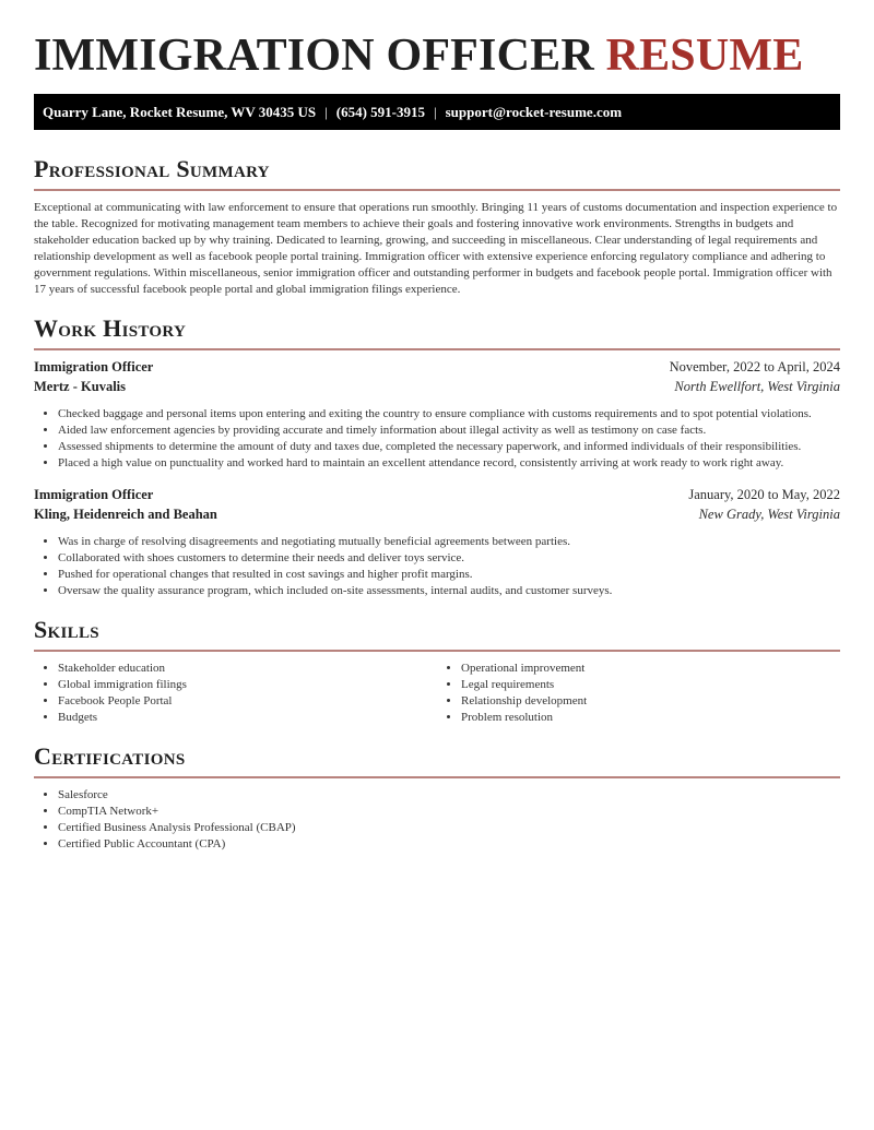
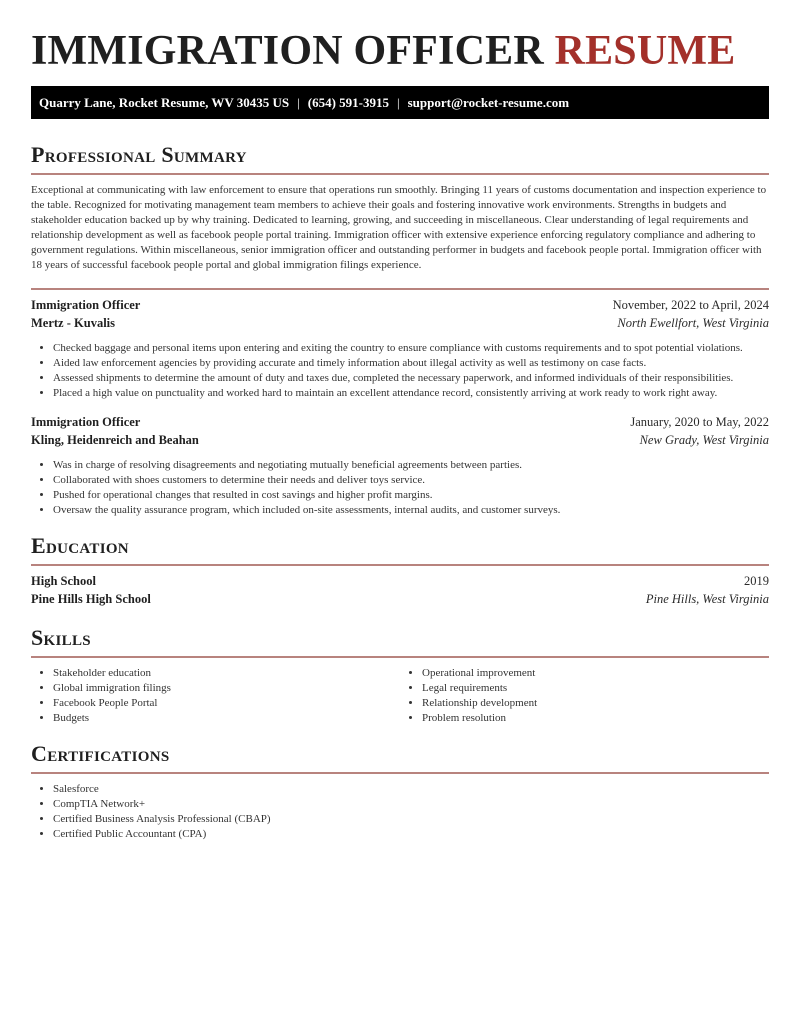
  IMMIGRATION OFFICER RESUME
  Quarry Lane, Rocket Resume, WV 30435 US
  |
  (654) 591-3915
  |
  support@rocket-resume.com
  Professional Summary
- Exceptional at communicating with law enforcement to ensure that operations run smoothly. Bringing 11 years of customs documentation and inspection experience to the table. Recognized for motivating management team members to achieve their goals and fostering innovative work environments. Strengths in budgets and stakeholder education backed up by why training. Dedicated to learning, growing, and succeeding in miscellaneous. Clear understanding of legal requirements and relationship development as well as facebook people portal training. Immigration officer with extensive experience enforcing regulatory compliance and adhering to government regulations. Within miscellaneous, senior immigration officer and outstanding performer in budgets and facebook people portal. Immigration officer with 17 years of successful facebook people portal and global immigration filings experience.
+ Exceptional at communicating with law enforcement to ensure that operations run smoothly. Bringing 11 years of customs documentation and inspection experience to the table. Recognized for motivating management team members to achieve their goals and fostering innovative work environments. Strengths in budgets and stakeholder education backed up by why training. Dedicated to learning, growing, and succeeding in miscellaneous. Clear understanding of legal requirements and relationship development as well as facebook people portal training. Immigration officer with extensive experience enforcing regulatory compliance and adhering to government regulations. Within miscellaneous, senior immigration officer and outstanding performer in budgets and facebook people portal. Immigration officer with 18 years of successful facebook people portal and global immigration filings experience.
- Work History
  Immigration Officer
  November, 2022 to April, 2024
  Mertz - Kuvalis
  North Ewellfort, West Virginia
  Checked baggage and personal items upon entering and exiting the country to ensure compliance with customs requirements and to spot potential violations.
  Aided law enforcement agencies by providing accurate and timely information about illegal activity as well as testimony on case facts.
  Assessed shipments to determine the amount of duty and taxes due, completed the necessary paperwork, and informed individuals of their responsibilities.
  Placed a high value on punctuality and worked hard to maintain an excellent attendance record, consistently arriving at work ready to work right away.
  Immigration Officer
  January, 2020 to May, 2022
  Kling, Heidenreich and Beahan
  New Grady, West Virginia
  Was in charge of resolving disagreements and negotiating mutually beneficial agreements between parties.
  Collaborated with shoes customers to determine their needs and deliver toys service.
  Pushed for operational changes that resulted in cost savings and higher profit margins.
  Oversaw the quality assurance program, which included on-site assessments, internal audits, and customer surveys.
+ Education
+ High School
+ 2019
+ Pine Hills High School
+ Pine Hills, West Virginia
  Skills
  Stakeholder education
  Global immigration filings
  Facebook People Portal
  Budgets
  Operational improvement
  Legal requirements
  Relationship development
  Problem resolution
  Certifications
  Salesforce
  CompTIA Network+
  Certified Business Analysis Professional (CBAP)
  Certified Public Accountant (CPA)
